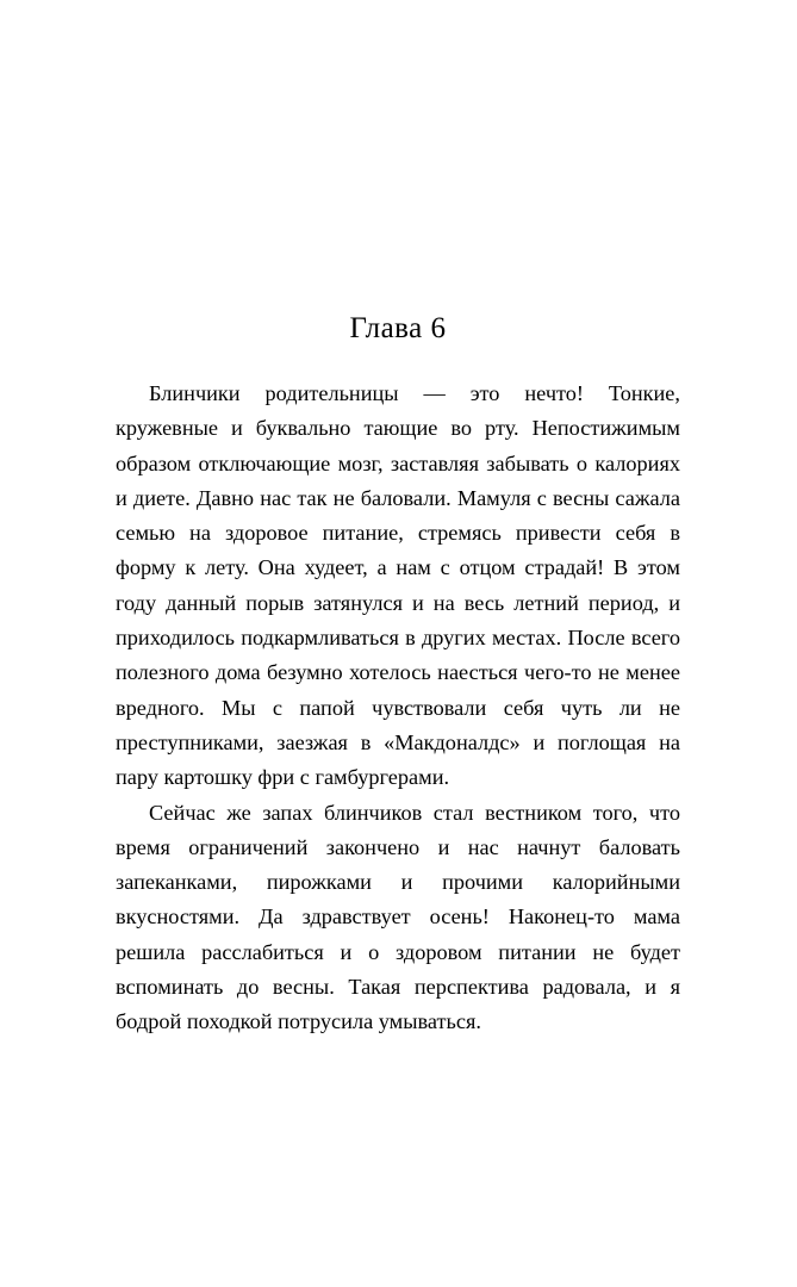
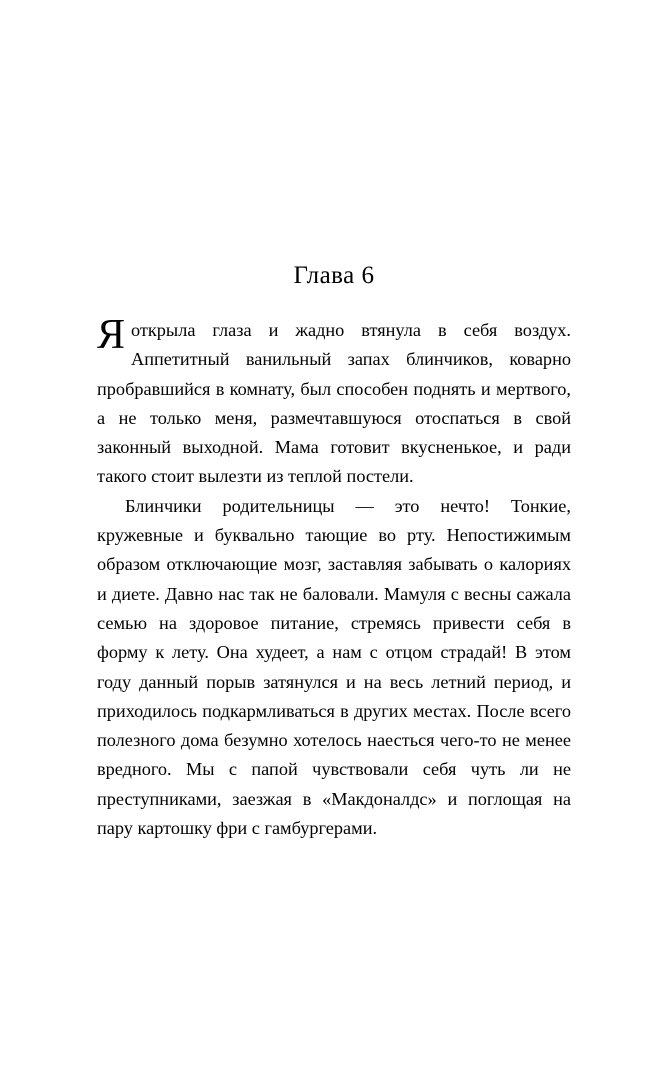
  Глава 6
+ Я
+ открыла глаза и жадно втянула в себя воздух. Аппетитный ванильный запах блинчиков, коварно пробравшийся в комнату, был способен поднять и мертвого, а не только меня, размечтавшуюся отоспаться в свой законный выходной. Мама готовит вкусненькое, и ради такого стоит вылезти из теплой постели.
  Блинчики родительницы — это нечто! Тонкие, кружевные и буквально тающие во рту. Непостижимым образом отключающие мозг, заставляя забывать о калориях и диете. Давно нас так не баловали. Мамуля с весны сажала семью на здоровое питание, стремясь привести себя в форму к лету. Она худеет, а нам с отцом страдай! В этом году данный порыв затянулся и на весь летний период, и приходилось подкармливаться в других местах. После всего полезного дома безумно хотелось наесться чего-то не менее вредного. Мы с папой чувствовали себя чуть ли не преступниками, заезжая в «Макдоналдс» и поглощая на пару картошку фри с гамбургерами.
- Сейчас же запах блинчиков стал вестником того, что время ограничений закончено и нас начнут баловать запеканками, пирожками и прочими калорийными вкусностями. Да здравствует осень! Наконец-то мама решила расслабиться и о здоровом питании не будет вспоминать до весны. Такая перспектива радовала, и я бодрой походкой потрусила умываться.
